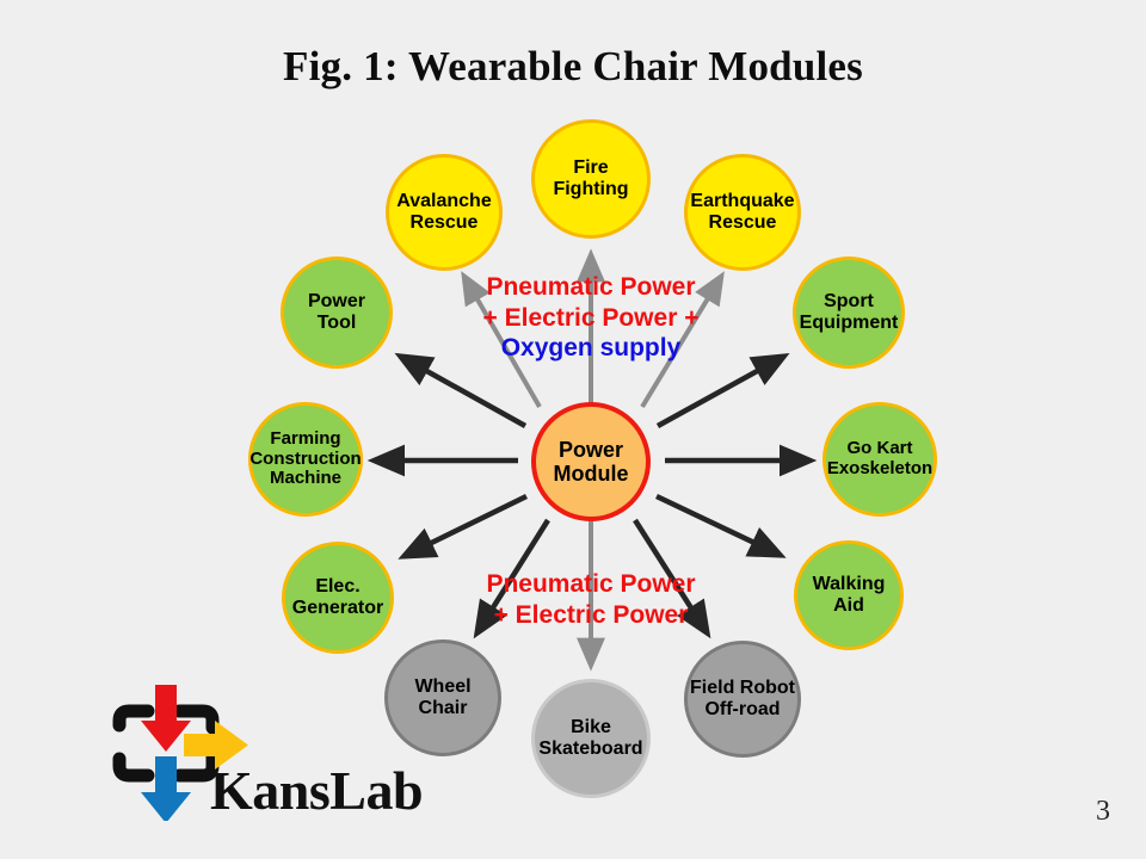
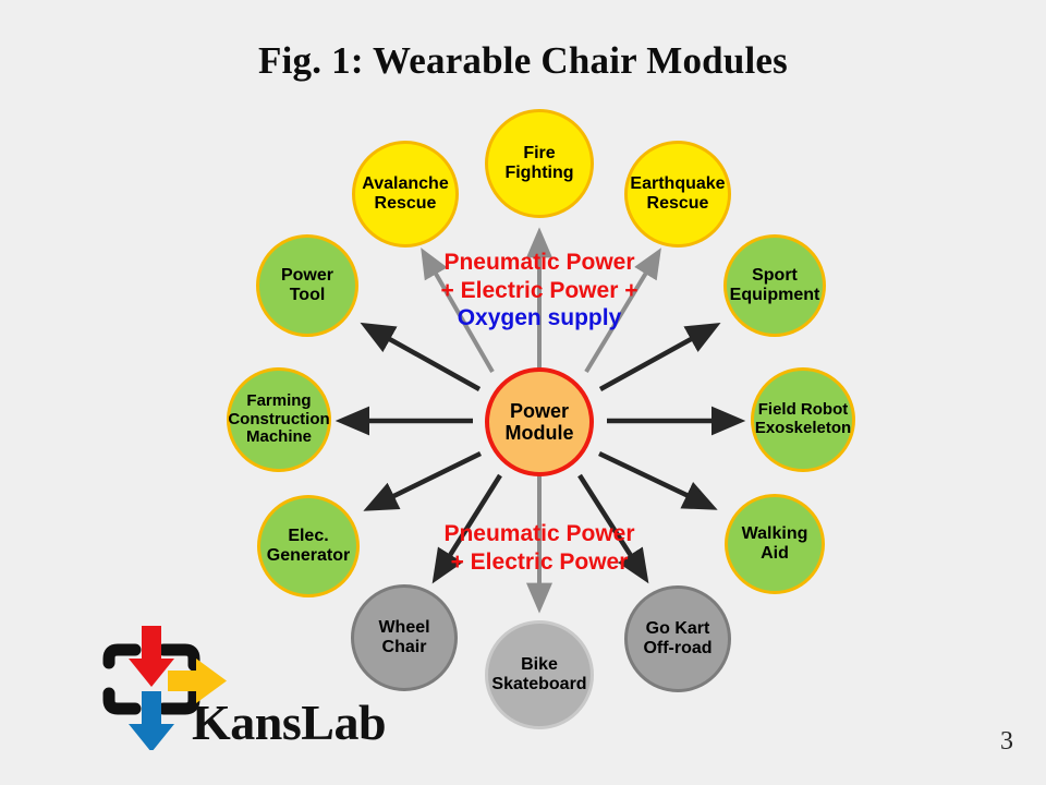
  Fig. 1: Wearable Chair Modules
  Pneumatic Power
  + Electric Power +
  Oxygen supply
  Pneumatic Power
  + Electric Power
  Avalanche
  Rescue
  Fire
  Fighting
  Earthquake
  Rescue
  Power
  Tool
  Sport
  Equipment
  Farming
  Construction
  Machine
- Go Kart
+ Field Robot
  Exoskeleton
  Elec.
  Generator
  Walking
  Aid
  Wheel
  Chair
  Bike
  Skateboard
- Field Robot
+ Go Kart
  Off-road
  Power
  Module
  KansLab
  3
